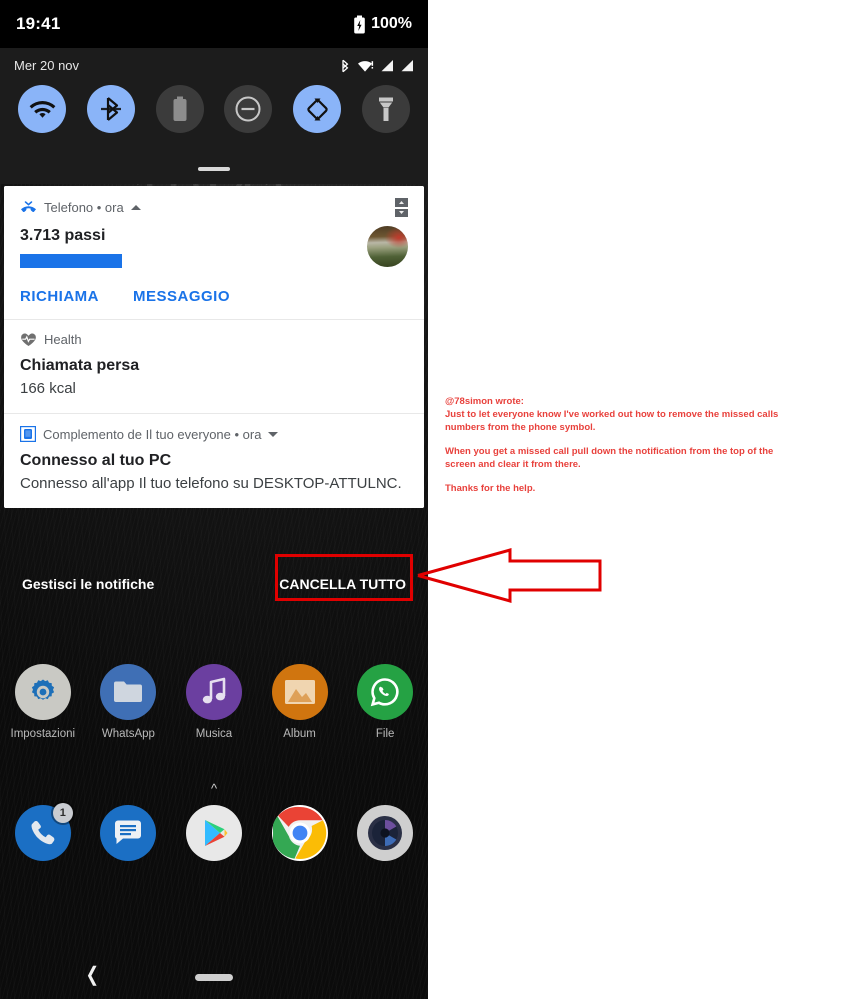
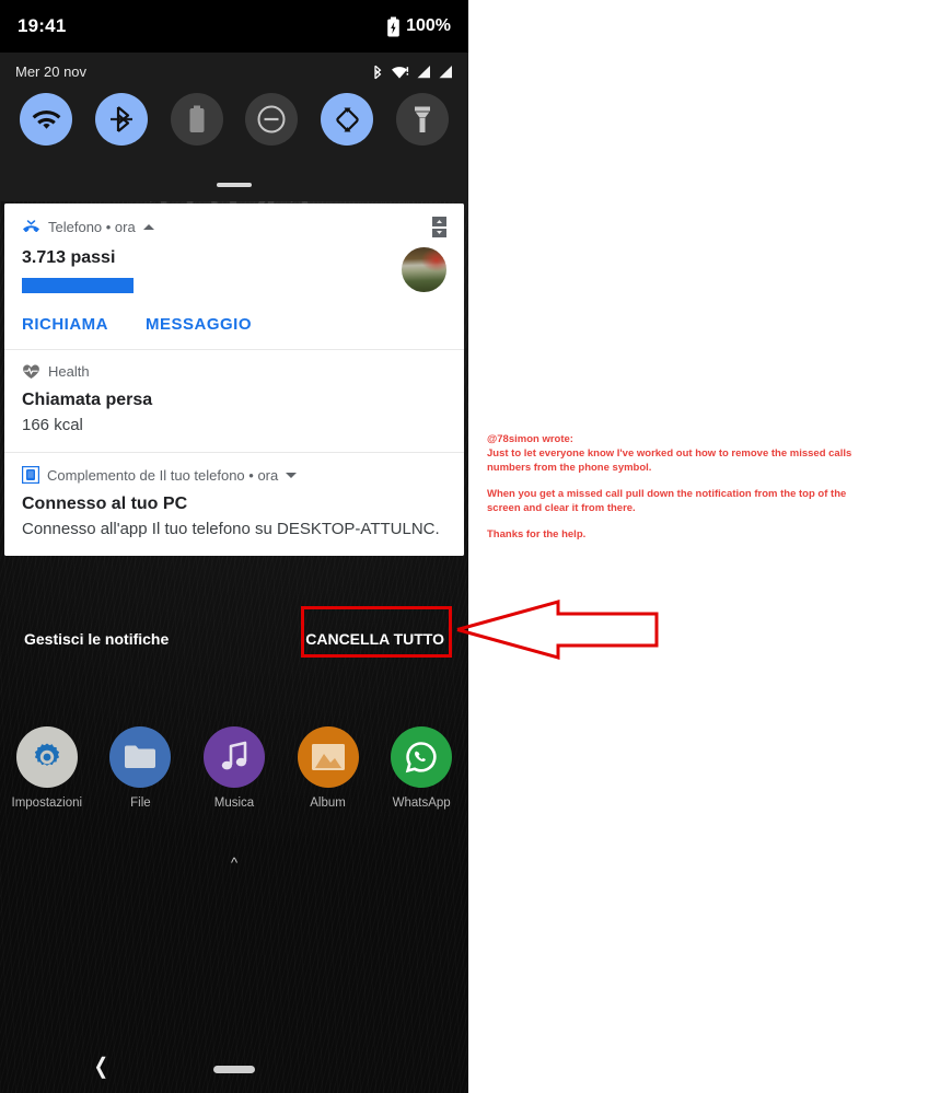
  19:41
  100%
  Mer 20 nov
  Telefono • ora
  3.713 passi
  RICHIAMA
  MESSAGGIO
  Health
  Chiamata persa
  166 kcal
- Complemento de Il tuo everyone • ora
+ Complemento de Il tuo telefono • ora
  Connesso al tuo PC
  Connesso all'app Il tuo telefono su DESKTOP-ATTULNC.
  Gestisci le notifiche
  CANCELLA TUTTO
  Impostazioni
- WhatsApp
+ File
  Musica
  Album
- File
+ WhatsApp
  ^
- 1
  ❮
  @78simon wrote:
  Just to let everyone know I've worked out how to remove the missed calls numbers from the phone symbol.
  When you get a missed call pull down the notification from the top of the screen and clear it from there.
  Thanks for the help.
